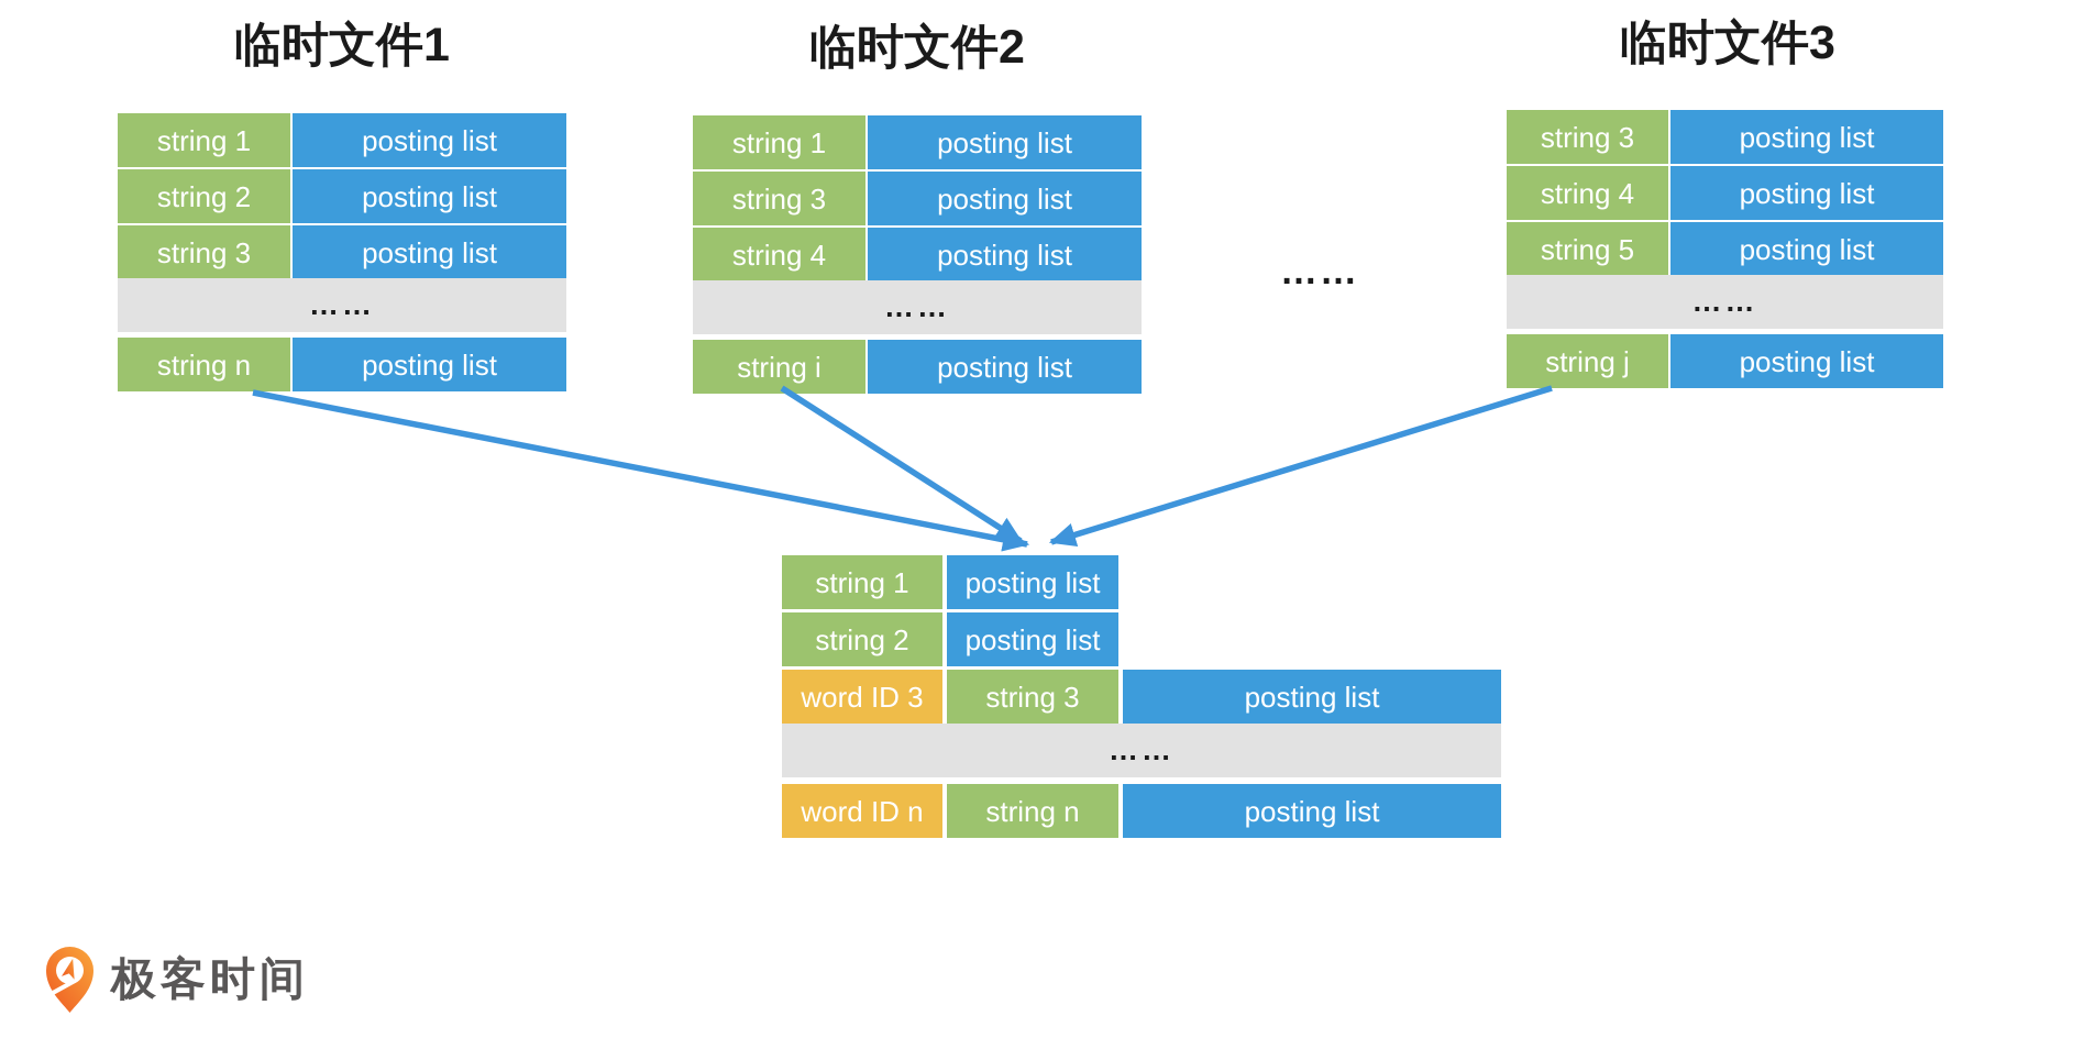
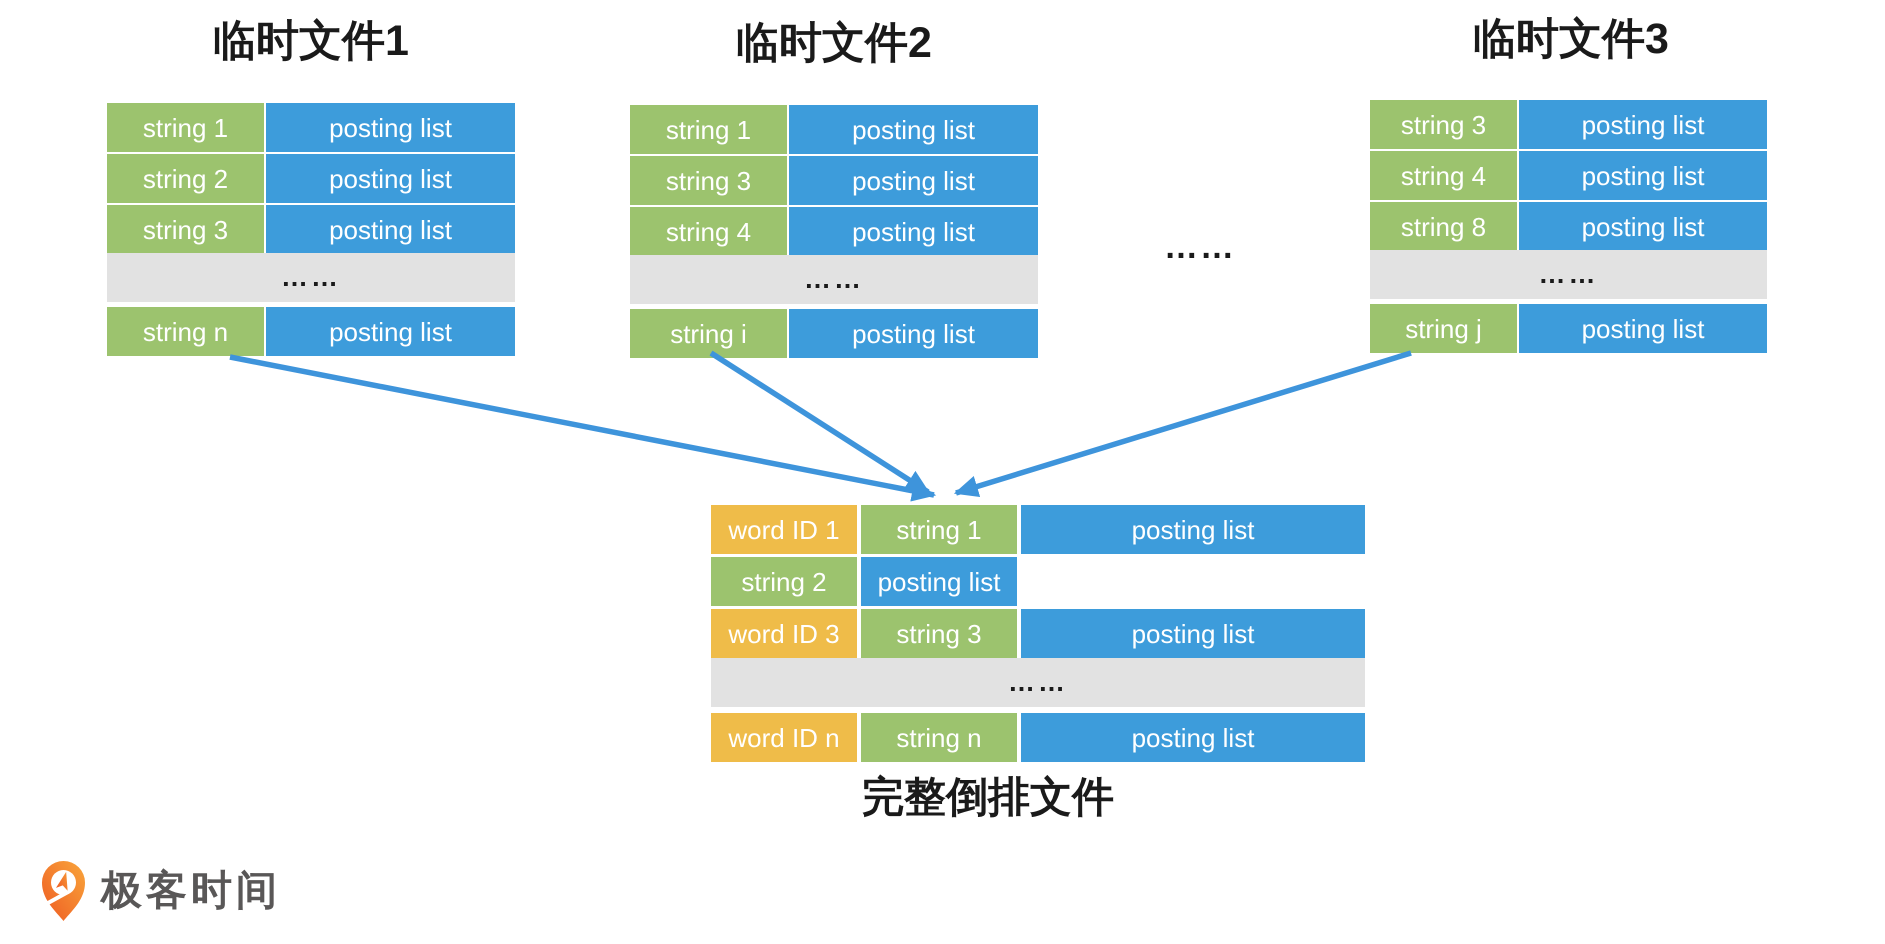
  临时文件1
  临时文件2
  临时文件3
  string 1
  posting list
  string 2
  posting list
  string 3
  posting list
  ……
  string n
  posting list
  string 1
  posting list
  string 3
  posting list
  string 4
  posting list
  ……
  string i
  posting list
  ……
  string 3
  posting list
  string 4
  posting list
- string 5
+ string 8
  posting list
  ……
  string j
  posting list
+ word ID 1
  string 1
  posting list
  string 2
  posting list
  word ID 3
  string 3
  posting list
  ……
  word ID n
  string n
  posting list
+ 完整倒排文件
  极客时间
